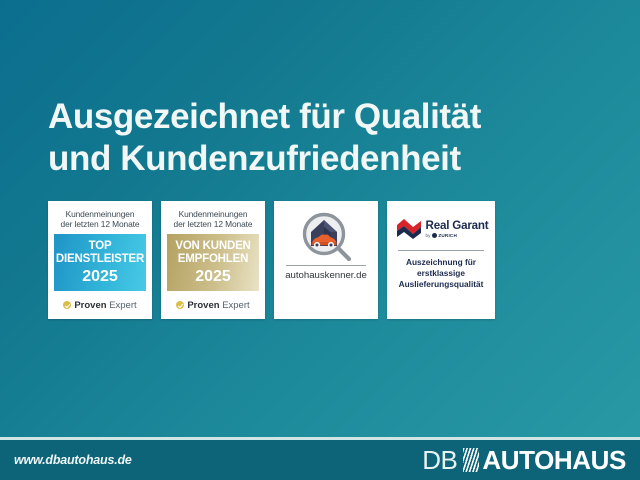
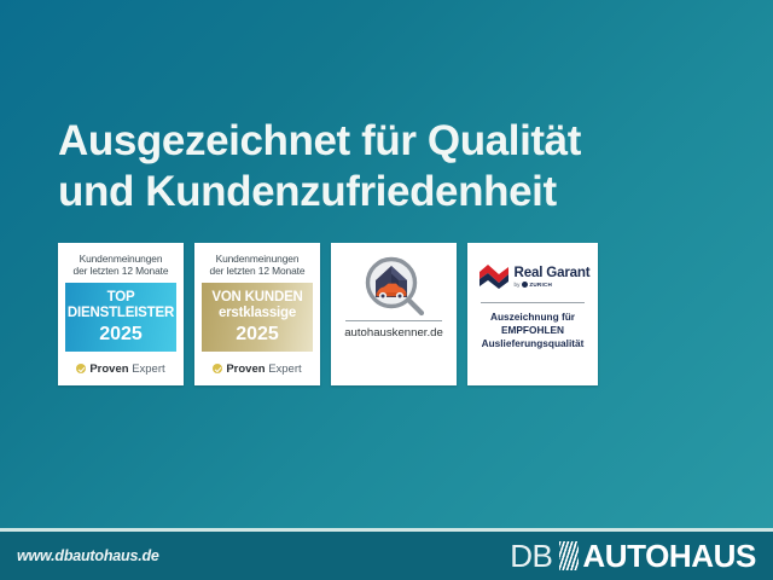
  Ausgezeichnet für Qualität
  und Kundenzufriedenheit
  Kundenmeinungen
  der letzten 12 Monate
  TOP
  DIENSTLEISTER
  2025
  Proven Expert
  Kundenmeinungen
  der letzten 12 Monate
  VON KUNDEN
- EMPFOHLEN
+ erstklassige
  2025
  Proven Expert
  autohauskenner.de
  Real Garant
  Auszeichnung für
- erstklassige
+ EMPFOHLEN
  Auslieferungsqualität
  www.dbautohaus.de
  DB
  AUTOHAUS
